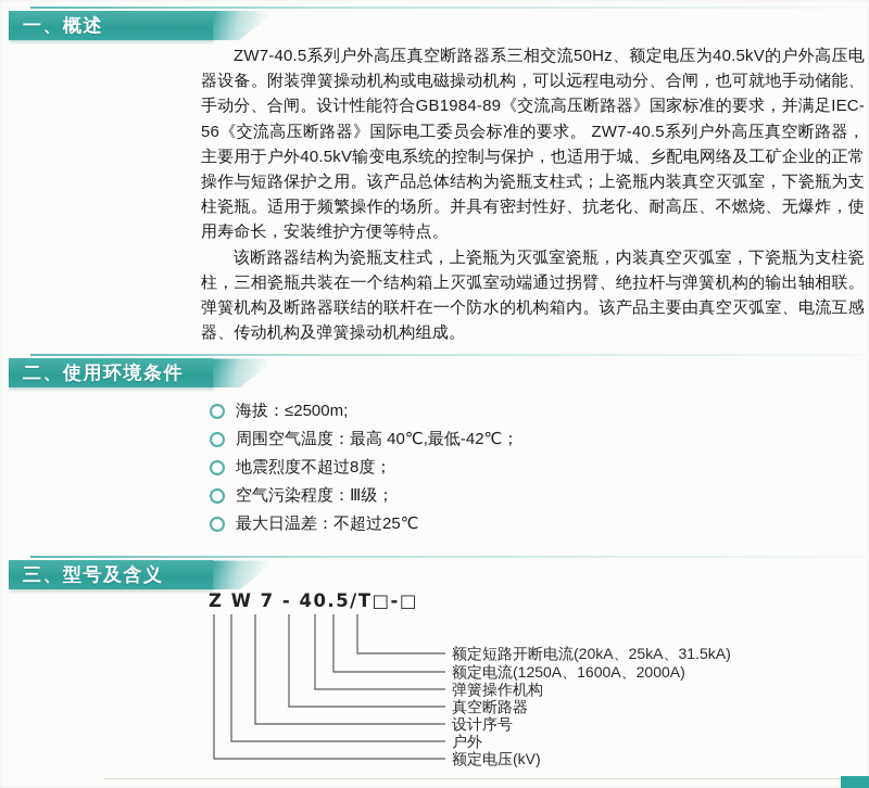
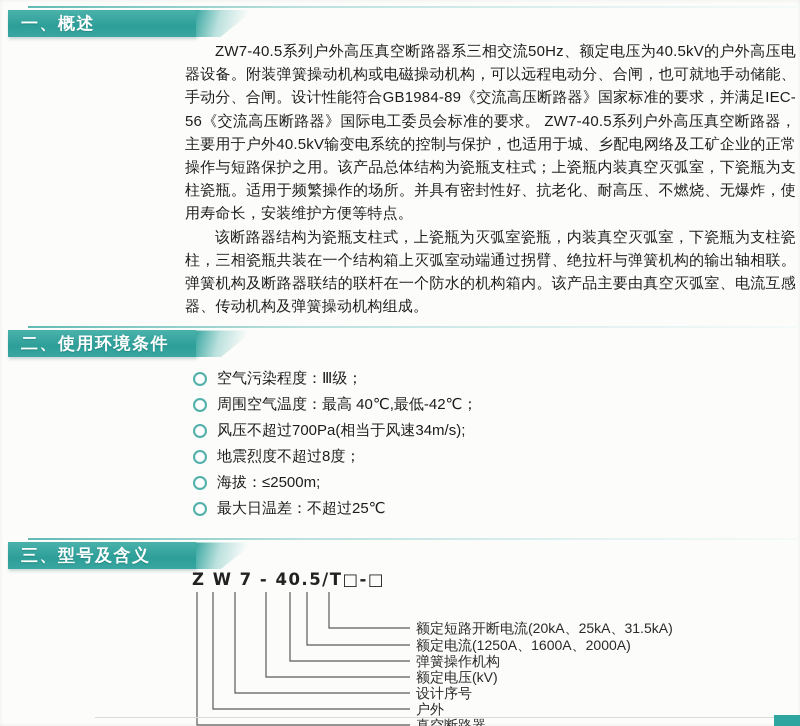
  一、概述
  ZW7-40.5系列户外高压真空断路器系三相交流50Hz、额定电压为40.5kV的户外高压电器设备。附装弹簧操动机构或电磁操动机构，可以远程电动分、合闸，也可就地手动储能、手动分、合闸。设计性能符合GB1984-89《交流高压断路器》国家标准的要求，并满足IEC-56《交流高压断路器》国际电工委员会标准的要求。 ZW7-40.5系列户外高压真空断路器，主要用于户外40.5kV输变电系统的控制与保护，也适用于城、乡配电网络及工矿企业的正常操作与短路保护之用。该产品总体结构为瓷瓶支柱式；上瓷瓶内装真空灭弧室，下瓷瓶为支柱瓷瓶。适用于频繁操作的场所。并具有密封性好、抗老化、耐高压、不燃烧、无爆炸，使用寿命长，安装维护方便等特点。
  该断路器结构为瓷瓶支柱式，上瓷瓶为灭弧室瓷瓶，内装真空灭弧室，下瓷瓶为支柱瓷柱，三相瓷瓶共装在一个结构箱上灭弧室动端通过拐臂、绝拉杆与弹簧机构的输出轴相联。弹簧机构及断路器联结的联杆在一个防水的机构箱内。该产品主要由真空灭弧室、电流互感器、传动机构及弹簧操动机构组成。
  二、使用环境条件
- 海拔：≤2500m;
+ 空气污染程度：Ⅲ级；
  周围空气温度：最高 40℃,最低-42℃；
+ 风压不超过700Pa(相当于风速34m/s);
  地震烈度不超过8度；
- 空气污染程度：Ⅲ级；
+ 海拔：≤2500m;
  最大日温差：不超过25℃
  三、型号及含义
  Z W 7 - 40.5/T□-□
  额定短路开断电流(20kA、25kA、31.5kA)
  额定电流(1250A、1600A、2000A)
  弹簧操作机构
- 真空断路器
+ 额定电压(kV)
  设计序号
  户外
- 额定电压(kV)
+ 真空断路器
